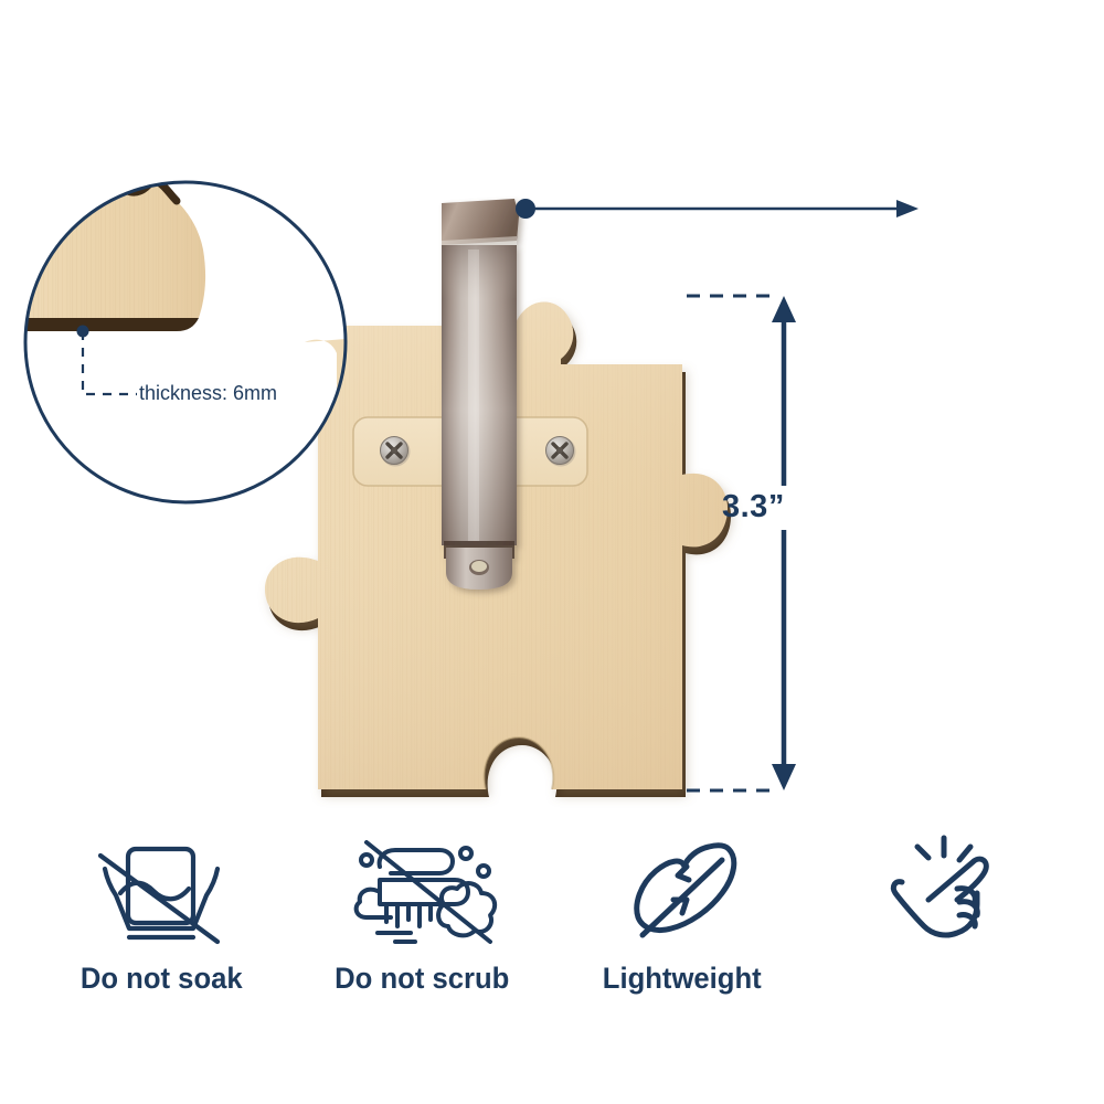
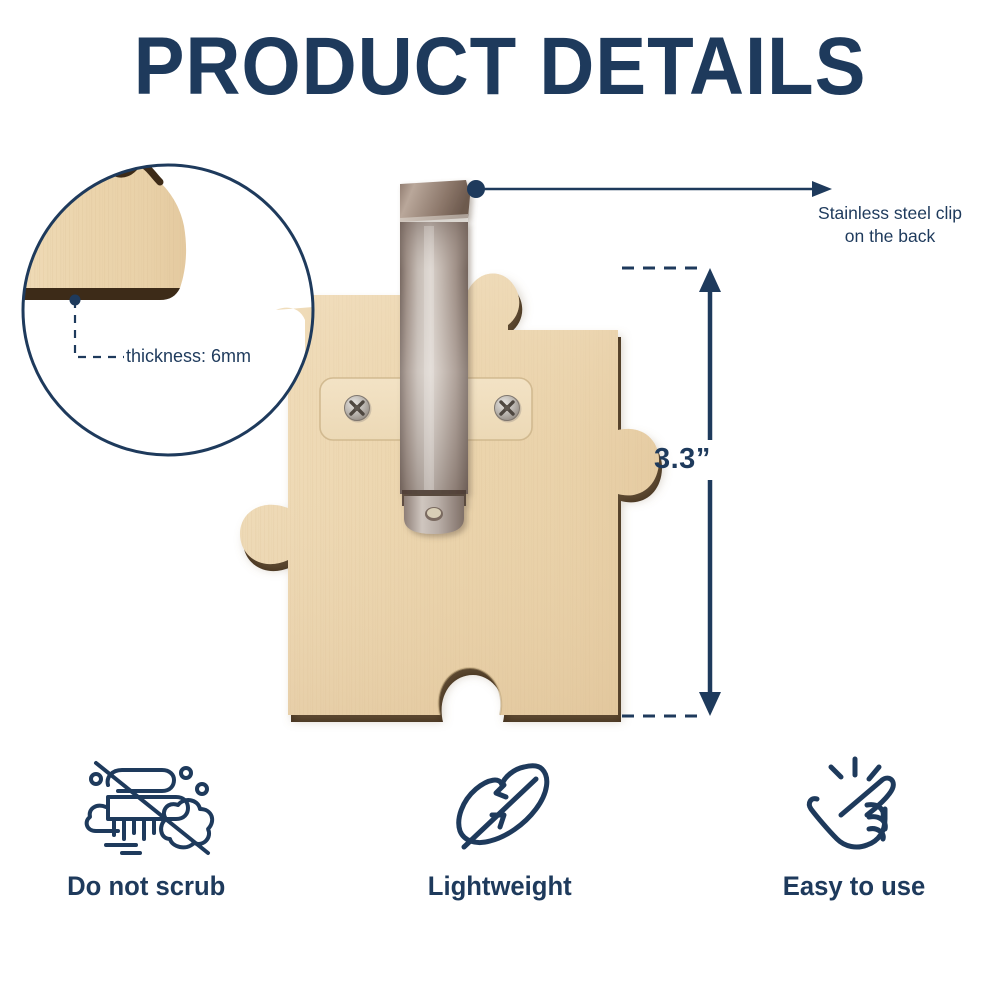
+ PRODUCT DETAILS
+ Stainless steel clip
+ on the back
  thickness: 6mm
  3.3”
- Do not soak
  Do not scrub
  Lightweight
+ Easy to use
